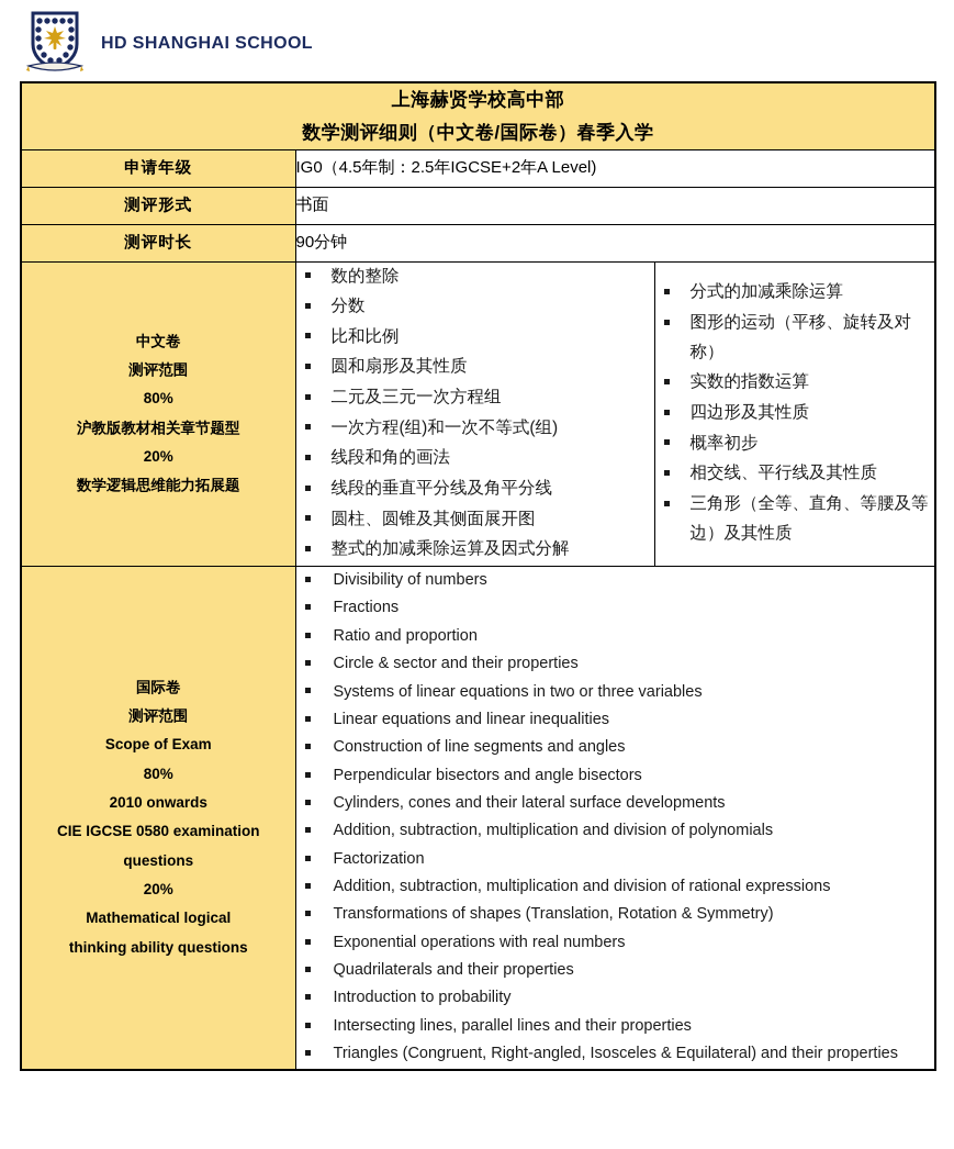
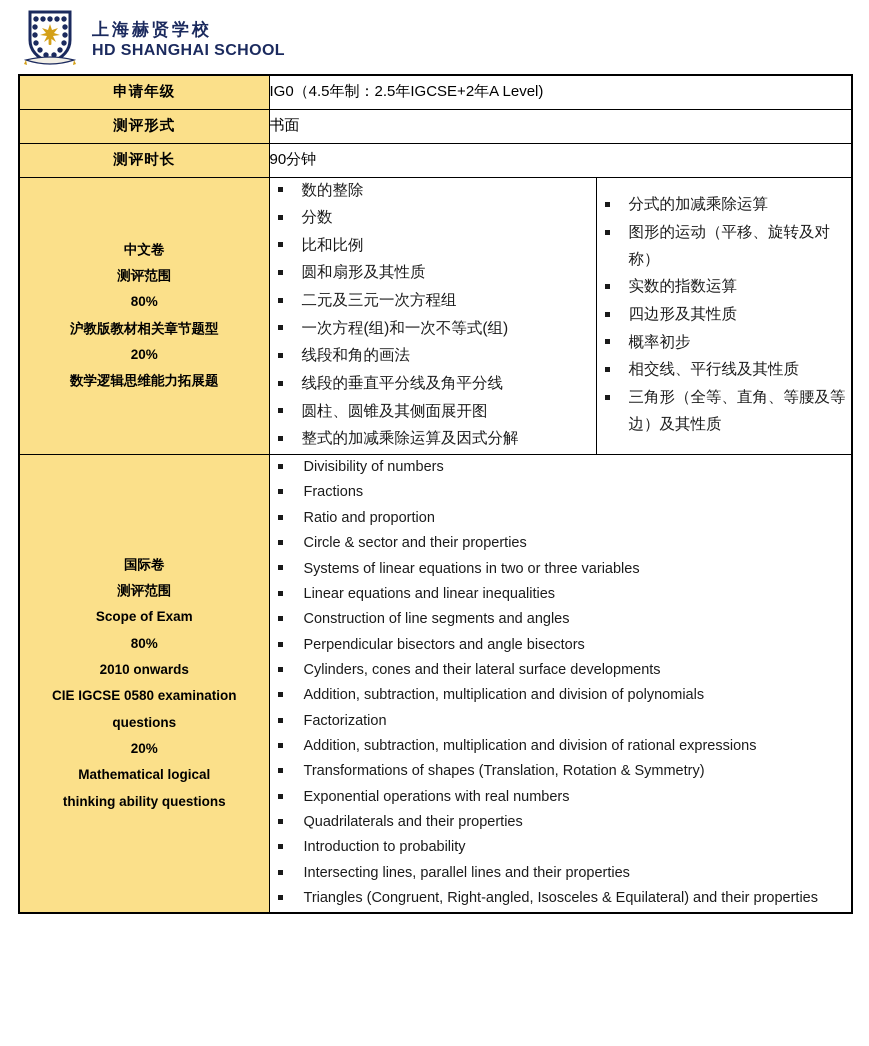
+ 上海赫贤学校
  HD SHANGHAI SCHOOL
- 上海赫贤学校高中部 数学测评细则（中文卷/国际卷）春季入学
  申请年级	IG0（4.5年制：2.5年IGCSE+2年A Level)
  测评形式	书面
  测评时长	90分钟
  中文卷 测评范围 80% 沪教版教材相关章节题型 20% 数学逻辑思维能力拓展题	数的整除 分数 比和比例 圆和扇形及其性质 二元及三元一次方程组 一次方程(组)和一次不等式(组) 线段和角的画法 线段的垂直平分线及角平分线 圆柱、圆锥及其侧面展开图 整式的加减乘除运算及因式分解	分式的加减乘除运算 图形的运动（平移、旋转及对称） 实数的指数运算 四边形及其性质 概率初步 相交线、平行线及其性质 三角形（全等、直角、等腰及等边）及其性质
  国际卷 测评范围 Scope of Exam 80% 2010 onwards CIE IGCSE 0580 examination questions 20% Mathematical logical thinking ability questions	Divisibility of numbers Fractions Ratio and proportion Circle & sector and their properties Systems of linear equations in two or three variables Linear equations and linear inequalities Construction of line segments and angles Perpendicular bisectors and angle bisectors Cylinders, cones and their lateral surface developments Addition, subtraction, multiplication and division of polynomials Factorization Addition, subtraction, multiplication and division of rational expressions Transformations of shapes (Translation, Rotation & Symmetry) Exponential operations with real numbers Quadrilaterals and their properties Introduction to probability Intersecting lines, parallel lines and their properties Triangles (Congruent, Right-angled, Isosceles & Equilateral) and their properties
